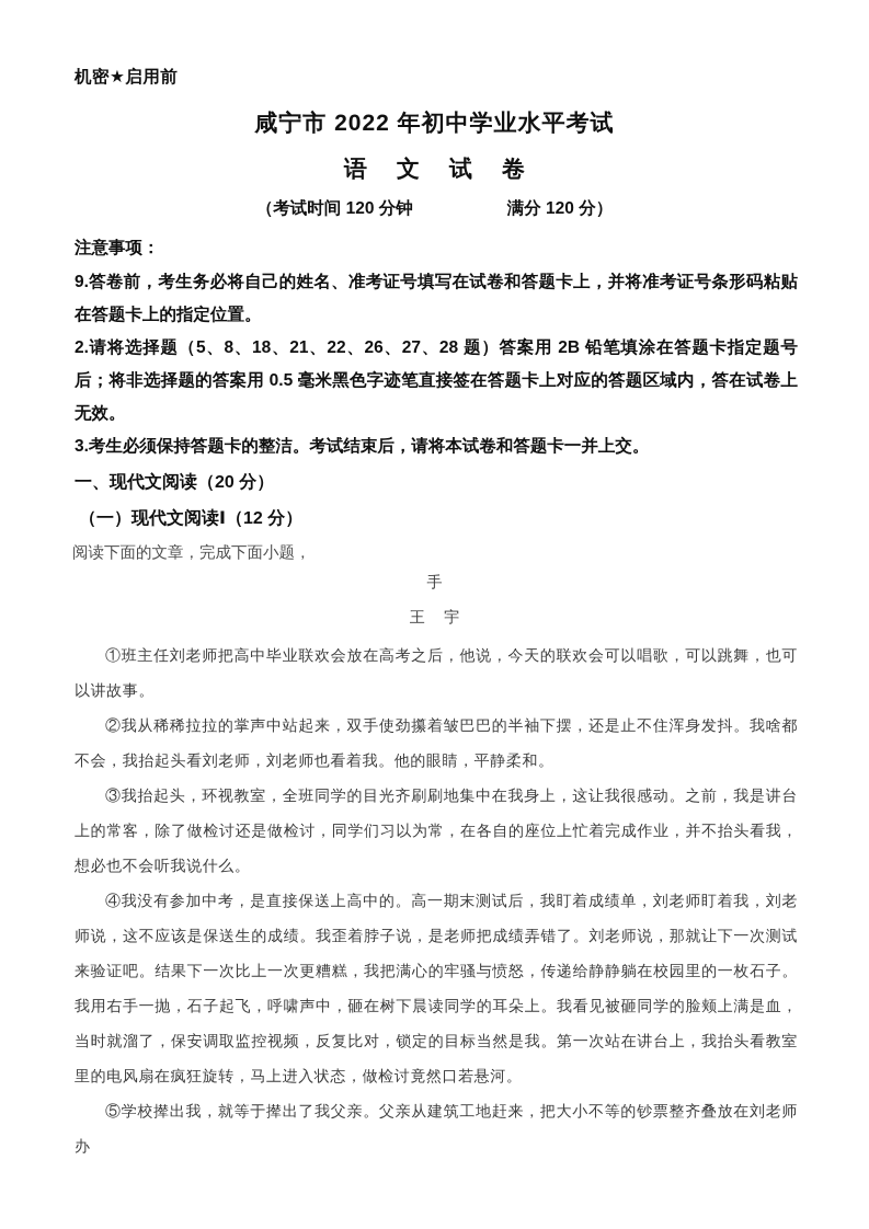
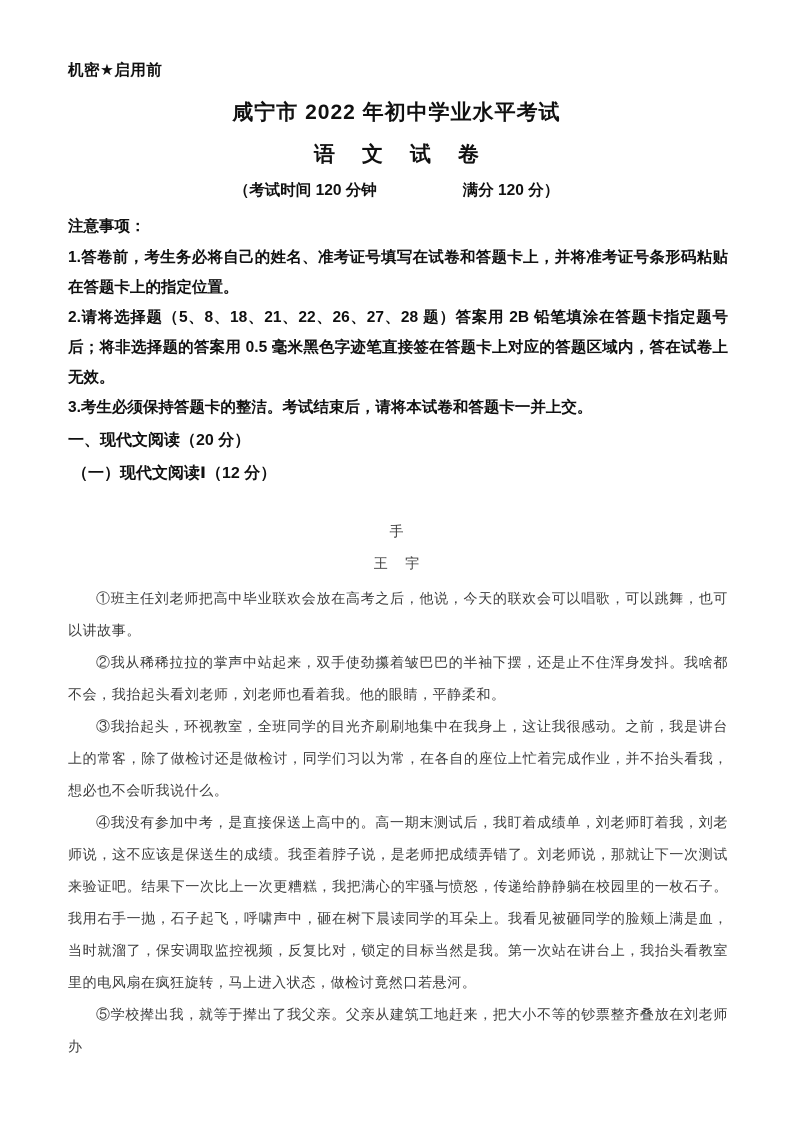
  机密★启用前
  咸宁市 2022 年初中学业水平考试
  语文试卷
  （考试时间 120 分钟 满分 120 分）
  注意事项：
- 9.答卷前，考生务必将自己的姓名、准考证号填写在试卷和答题卡上，并将准考证号条形码粘贴在答题卡上的指定位置。
+ 1.答卷前，考生务必将自己的姓名、准考证号填写在试卷和答题卡上，并将准考证号条形码粘贴在答题卡上的指定位置。
  2.请将选择题（5、8、18、21、22、26、27、28 题）答案用 2B 铅笔填涂在答题卡指定题号后；将非选择题的答案用 0.5 毫米黑色字迹笔直接签在答题卡上对应的答题区域内，答在试卷上无效。
  3.考生必须保持答题卡的整洁。考试结束后，请将本试卷和答题卡一并上交。
  一、现代文阅读（20 分）
  （一）现代文阅读Ⅰ（12 分）
- 阅读下面的文章，完成下面小题，
  手
  王 宇
  ①班主任刘老师把高中毕业联欢会放在高考之后，他说，今天的联欢会可以唱歌，可以跳舞，也可以讲故事。
  ②我从稀稀拉拉的掌声中站起来，双手使劲攥着皱巴巴的半袖下摆，还是止不住浑身发抖。我啥都不会，我抬起头看刘老师，刘老师也看着我。他的眼睛，平静柔和。
  ③我抬起头，环视教室，全班同学的目光齐刷刷地集中在我身上，这让我很感动。之前，我是讲台上的常客，除了做检讨还是做检讨，同学们习以为常，在各自的座位上忙着完成作业，并不抬头看我，想必也不会听我说什么。
  ④我没有参加中考，是直接保送上高中的。高一期末测试后，我盯着成绩单，刘老师盯着我，刘老师说，这不应该是保送生的成绩。我歪着脖子说，是老师把成绩弄错了。刘老师说，那就让下一次测试来验证吧。结果下一次比上一次更糟糕，我把满心的牢骚与愤怒，传递给静静躺在校园里的一枚石子。我用右手一抛，石子起飞，呼啸声中，砸在树下晨读同学的耳朵上。我看见被砸同学的脸颊上满是血，当时就溜了，保安调取监控视频，反复比对，锁定的目标当然是我。第一次站在讲台上，我抬头看教室里的电风扇在疯狂旋转，马上进入状态，做检讨竟然口若悬河。
  ⑤学校撵出我，就等于撵出了我父亲。父亲从建筑工地赶来，把大小不等的钞票整齐叠放在刘老师办
